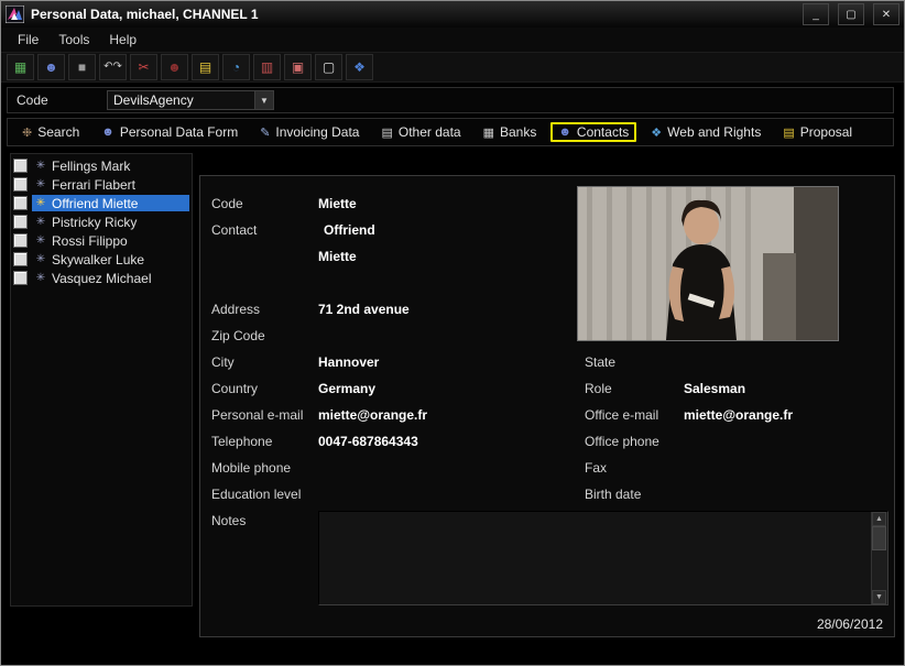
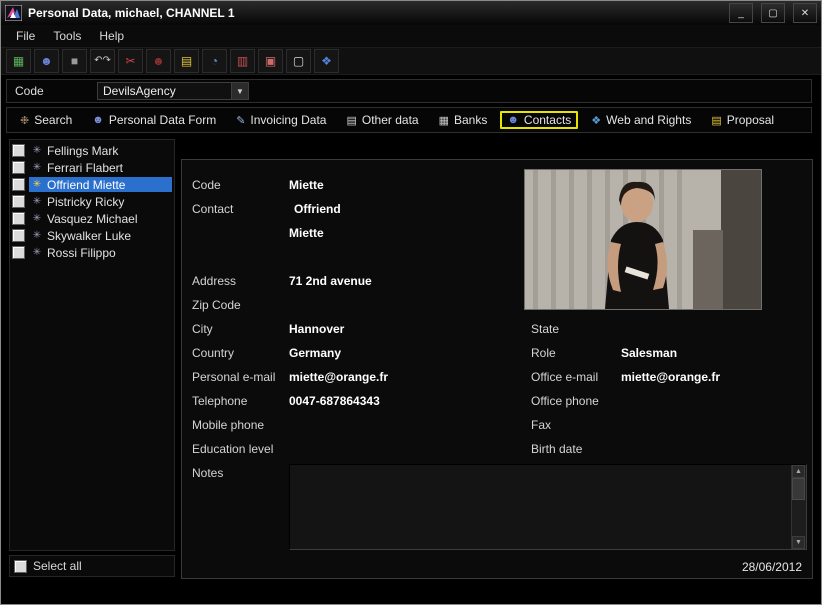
  Personal Data, michael, CHANNEL 1
  _
  ▢
  ✕
  File
  Tools
  Help
  ▦
  ☻
  ■
  ↶↷
  ✂
  ☻
  ▤
  ◔
  ▥
  ▣
  ▢
  ❖
  Code
  DevilsAgency
  ▼
  ❉
  Search
  ☻
  Personal Data Form
  ✎
  Invoicing Data
  ▤
  Other data
  ▦
  Banks
  ☻
  Contacts
  ❖
  Web and Rights
  ▤
  Proposal
  ✳
  Fellings Mark
  ✳
  Ferrari Flabert
  ✳
  Offriend Miette
  ✳
  Pistricky Ricky
  ✳
- Rossi Filippo
+ Vasquez Michael
  ✳
  Skywalker Luke
  ✳
- Vasquez Michael
+ Rossi Filippo
+ Select all
  Code
  Miette
  Contact
  Offriend
  Miette
  Address
  71 2nd avenue
  Zip Code
  City
  Hannover
  Country
  Germany
  Personal e-mail
  miette@orange.fr
  Telephone
  0047-687864343
  Mobile phone
  Education level
  Notes
  State
  Role
  Salesman
  Office e-mail
  miette@orange.fr
  Office phone
  Fax
  Birth date
  28/06/2012
